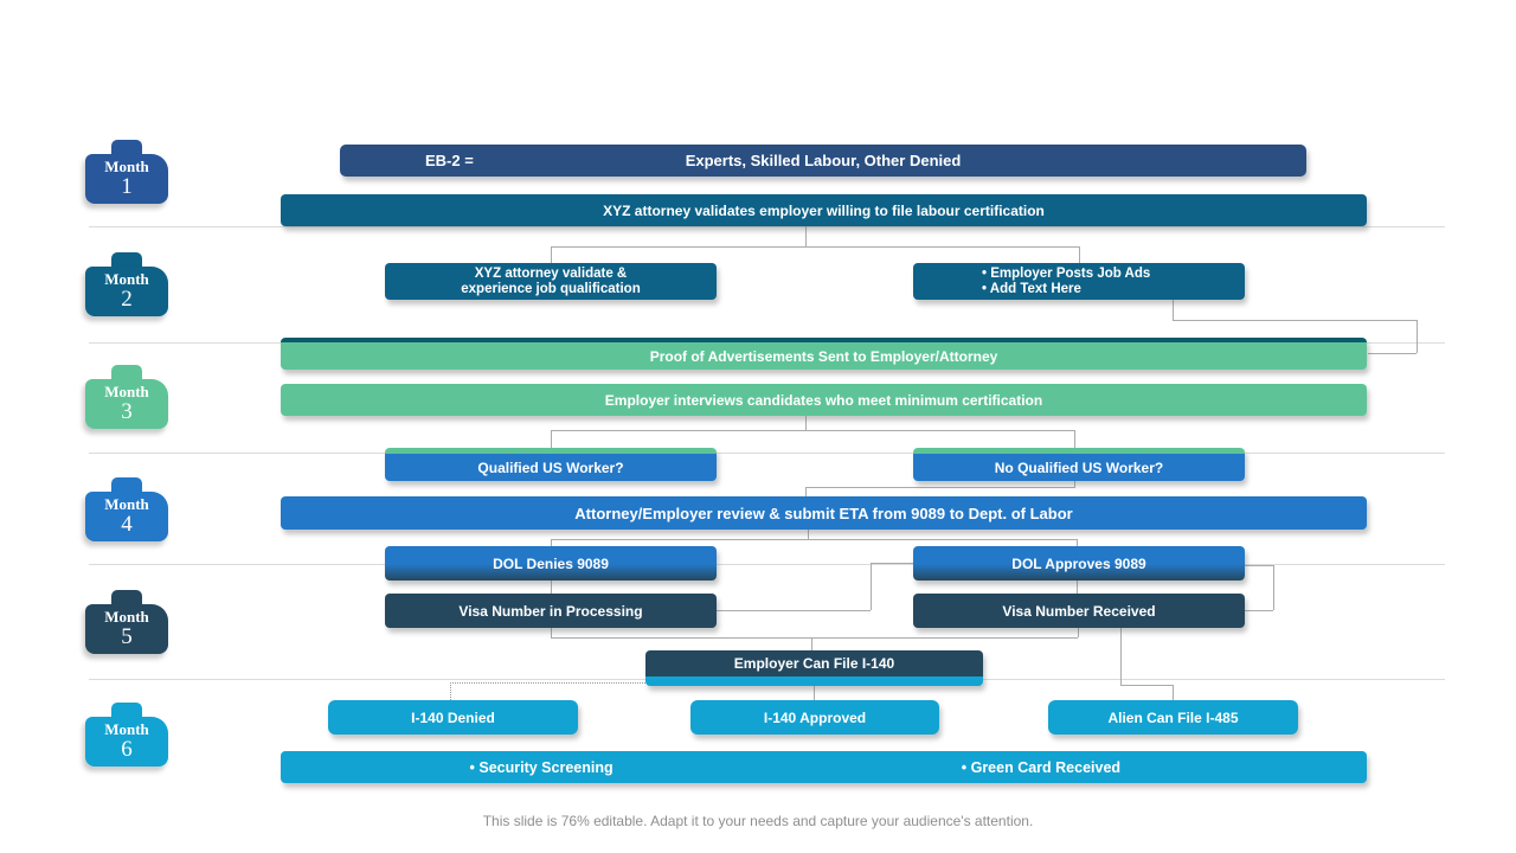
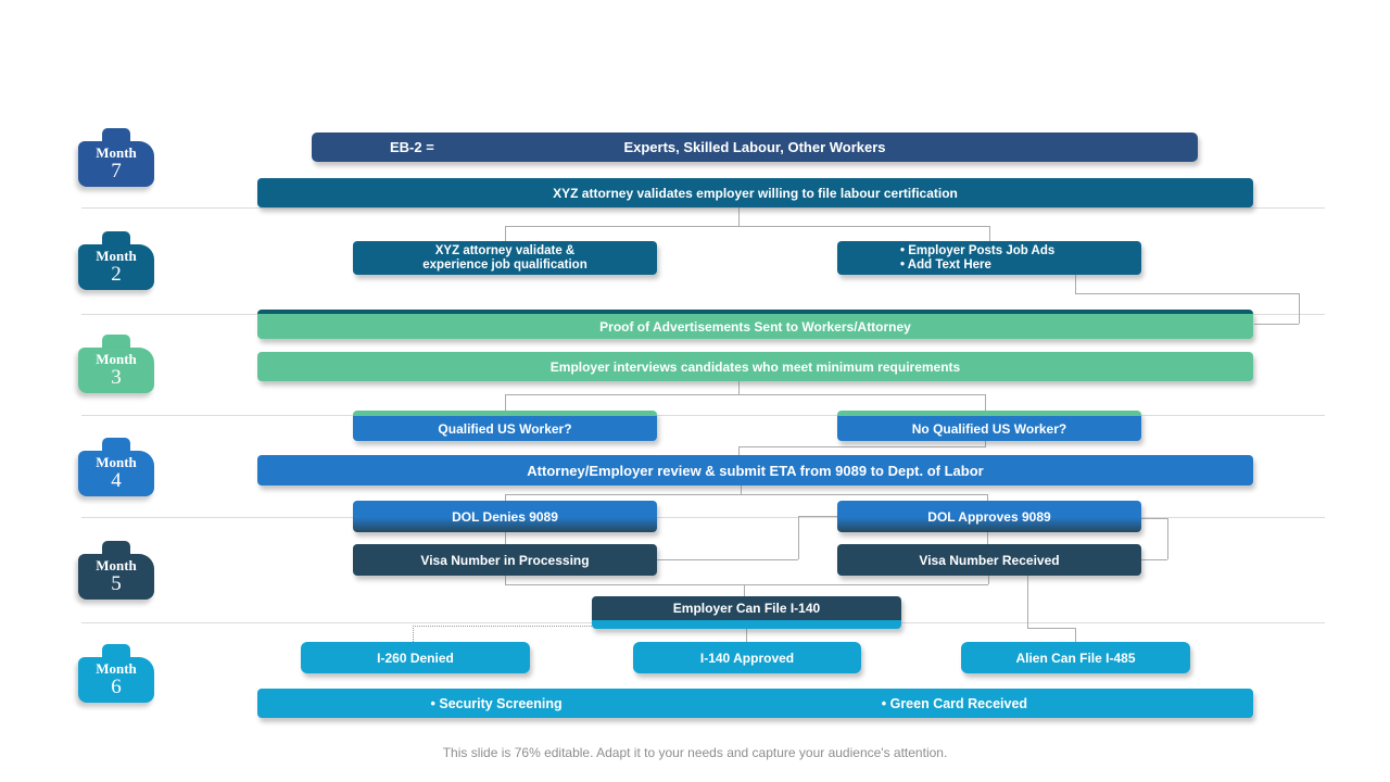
  Month
- 1
+ 7
  Month
  2
  Month
  3
  Month
  4
  Month
  5
  Month
  6
  EB-2 =
- Experts, Skilled Labour, Other Denied
+ Experts, Skilled Labour, Other Workers
  XYZ attorney validates employer willing to file labour certification
  XYZ attorney validate &
  experience job qualification
  Employer Posts Job Ads
  Add Text Here
- Proof of Advertisements Sent to Employer/Attorney
+ Proof of Advertisements Sent to Workers/Attorney
- Employer interviews candidates who meet minimum certification
+ Employer interviews candidates who meet minimum requirements
  Qualified US Worker?
  No Qualified US Worker?
  Attorney/Employer review & submit ETA from 9089 to Dept. of Labor
  DOL Denies 9089
  DOL Approves 9089
  Visa Number in Processing
  Visa Number Received
  Employer Can File I-140
- I-140 Denied
+ I-260 Denied
  I-140 Approved
  Alien Can File I-485
  Security Screening
  Green Card Received
  This slide is 76% editable. Adapt it to your needs and capture your audience's attention.
